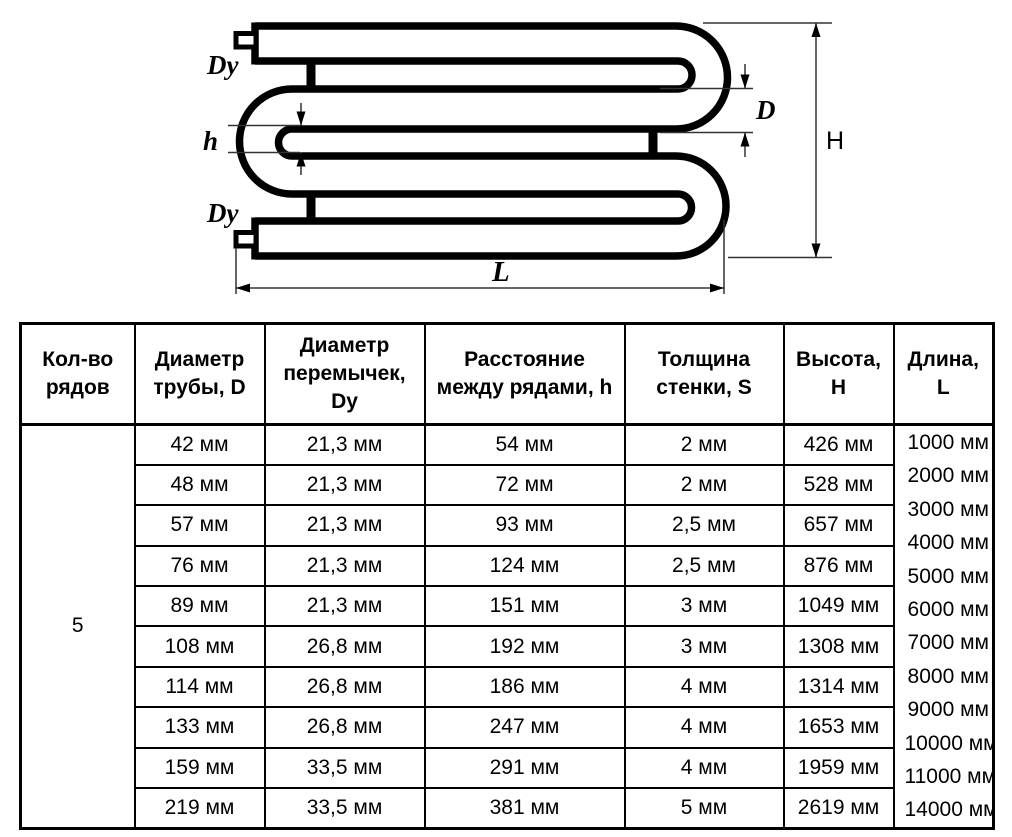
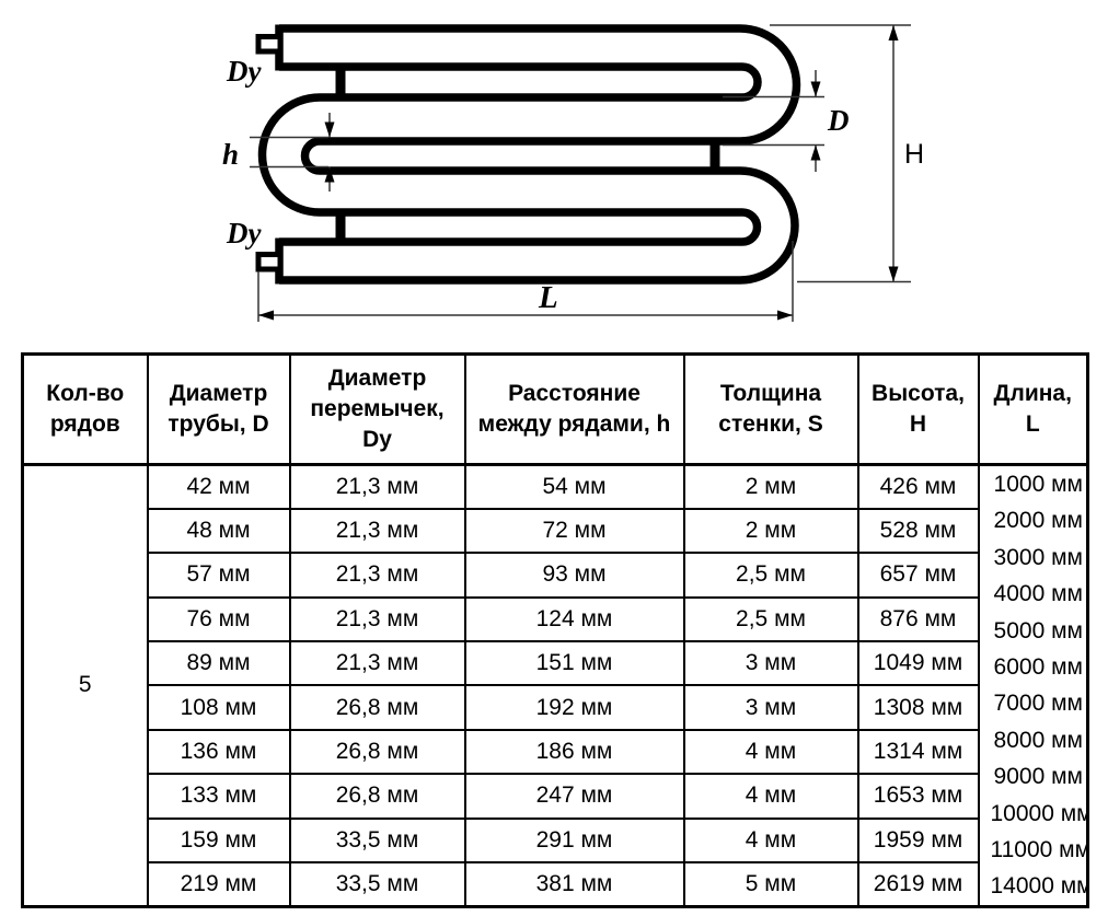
  Dy
  Dy
  h
  D
  H
  L
  Кол-во рядов	Диаметр трубы, D	Диаметр перемычек, Dy	Расстояние между рядами, h	Толщина стенки, S	Высота, H	Длина, L
  5	42 мм	21,3 мм	54 мм	2 мм	426 мм	1000 мм 2000 мм 3000 мм 4000 мм 5000 мм 6000 мм 7000 мм 8000 мм 9000 мм 10000 мм 11000 мм 14000 мм
  48 мм	21,3 мм	72 мм	2 мм	528 мм
  57 мм	21,3 мм	93 мм	2,5 мм	657 мм
  76 мм	21,3 мм	124 мм	2,5 мм	876 мм
  89 мм	21,3 мм	151 мм	3 мм	1049 мм
  108 мм	26,8 мм	192 мм	3 мм	1308 мм
- 114 мм	26,8 мм	186 мм	4 мм	1314 мм
+ 136 мм	26,8 мм	186 мм	4 мм	1314 мм
  133 мм	26,8 мм	247 мм	4 мм	1653 мм
  159 мм	33,5 мм	291 мм	4 мм	1959 мм
  219 мм	33,5 мм	381 мм	5 мм	2619 мм
